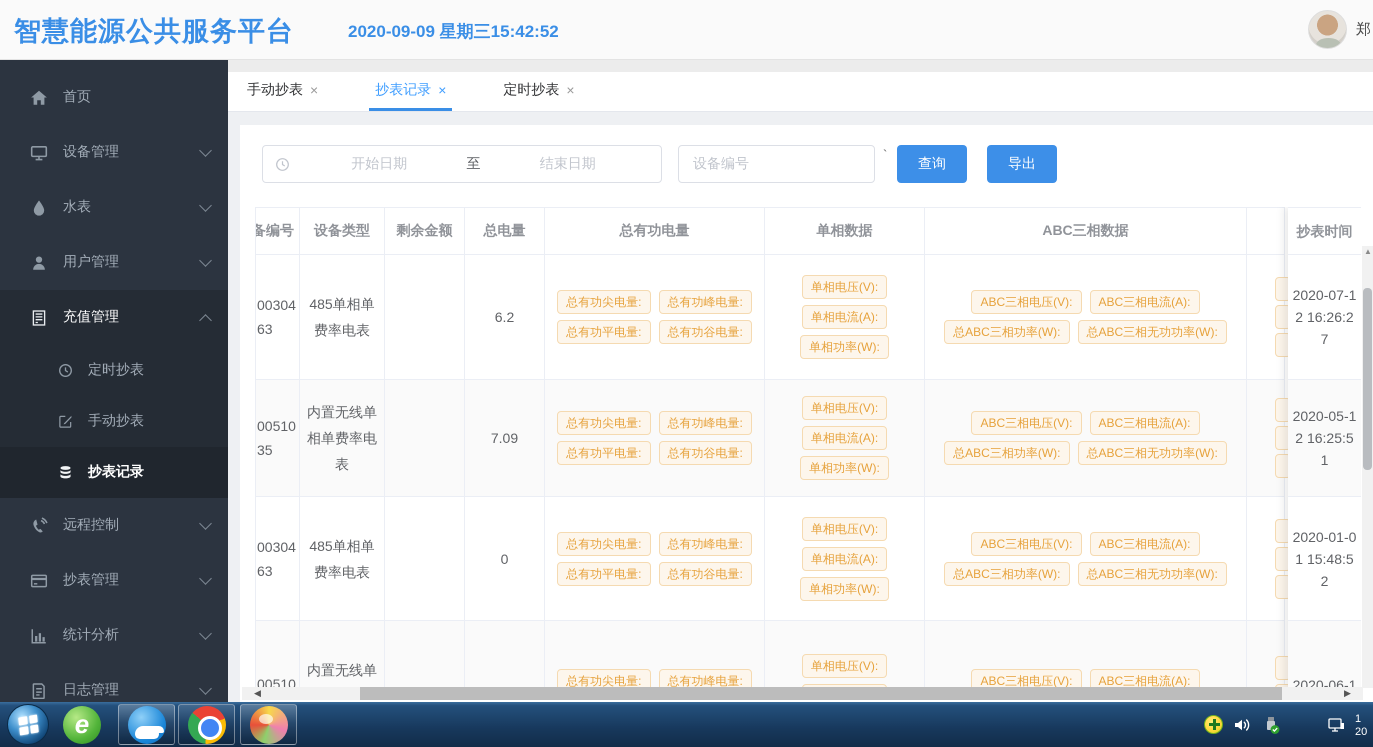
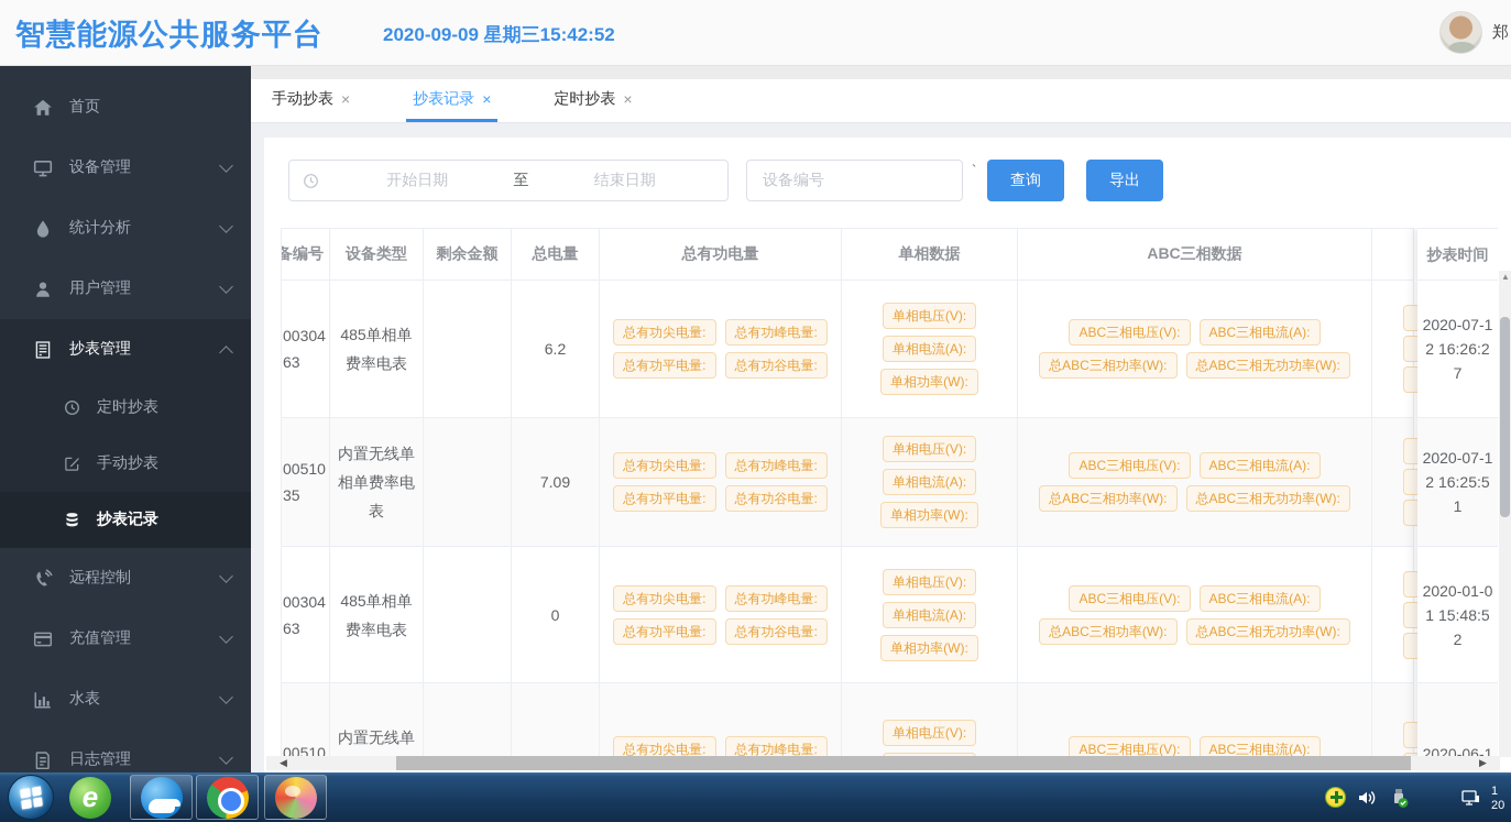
  智慧能源公共服务平台
  2020-09-09 星期三15:42:52
  郑
  首页
  设备管理
- 水表
+ 统计分析
  用户管理
- 充值管理
+ 抄表管理
  定时抄表
  手动抄表
  抄表记录
  远程控制
- 抄表管理
+ 充值管理
- 统计分析
+ 水表
  日志管理
  手动抄表
  ×
  抄表记录
  ×
  定时抄表
  ×
  开始日期
  至
  结束日期
  设备编号
  `
  查询
  导出
  备编号
  设备类型
  剩余金额
  总电量
  总有功电量
  单相数据
  ABC三相数据
  0030463
  485单相单费率电表
  6.2
  总有功尖电量:
  总有功峰电量:
  总有功平电量:
  总有功谷电量:
  单相电压(V):
  单相电流(A):
  单相功率(W):
  ABC三相电压(V):
  ABC三相电流(A):
  总ABC三相功率(W):
  总ABC三相无功功率(W):
  0051035
  内置无线单相单费率电表
  7.09
  总有功尖电量:
  总有功峰电量:
  总有功平电量:
  总有功谷电量:
  单相电压(V):
  单相电流(A):
  单相功率(W):
  ABC三相电压(V):
  ABC三相电流(A):
  总ABC三相功率(W):
  总ABC三相无功功率(W):
  0030463
  485单相单费率电表
  0
  总有功尖电量:
  总有功峰电量:
  总有功平电量:
  总有功谷电量:
  单相电压(V):
  单相电流(A):
  单相功率(W):
  ABC三相电压(V):
  ABC三相电流(A):
  总ABC三相功率(W):
  总ABC三相无功功率(W):
  00510
  总有功尖电量:
  总有功峰电量:
  单相电压(V):
  ABC三相电压(V):
  ABC三相电流(A):
  抄表时间
  2020-07-12 16:26:27
- 2020-05-12 16:25:51
+ 2020-07-12 16:25:51
  2020-01-01 15:48:52
  ◀
  ▶
  ▲
  e
  1
  20
